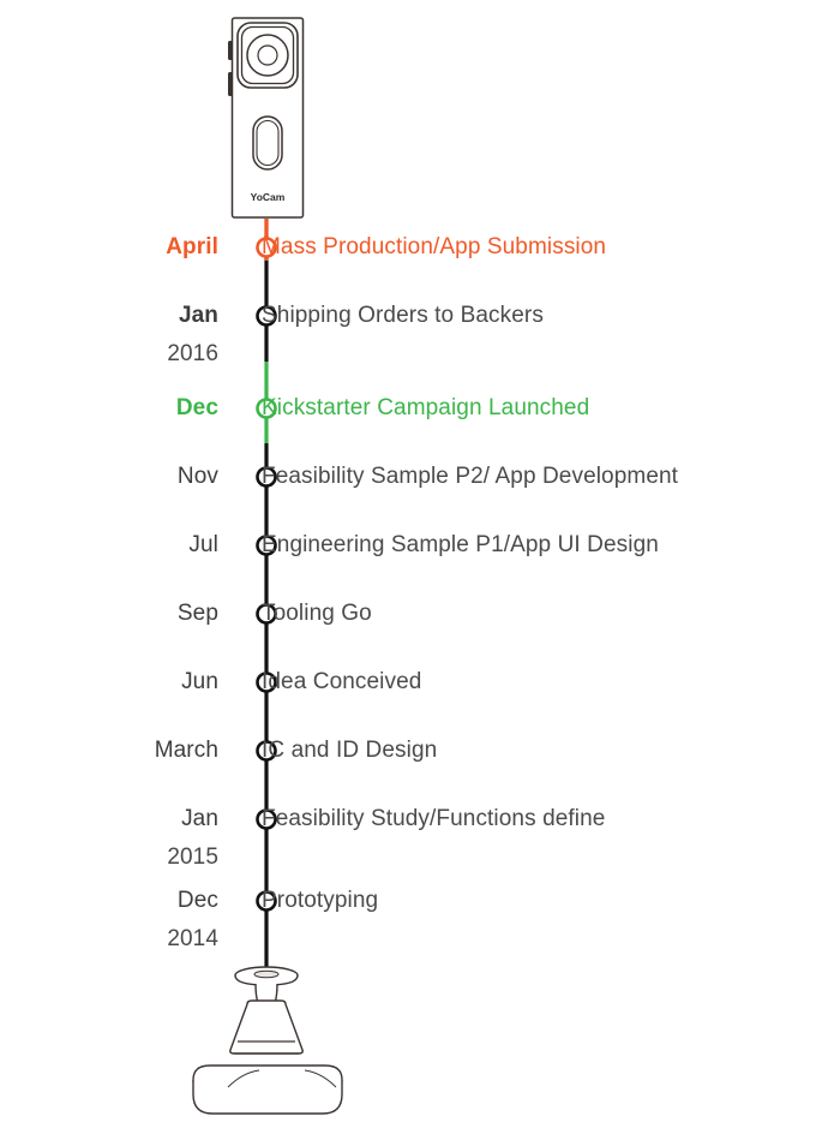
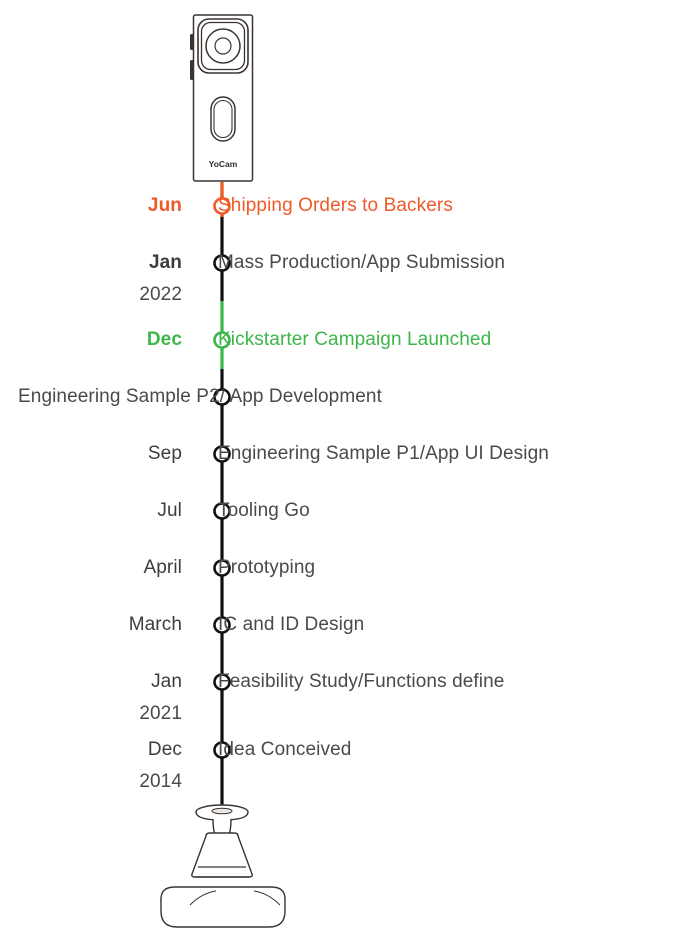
  YoCam
- April
+ Jun
- Mass Production/App Submission
+ Shipping Orders to Backers
  Jan
- Shipping Orders to Backers
+ Mass Production/App Submission
- 2016
+ 2022
  Dec
  Kickstarter Campaign Launched
- Nov
- Feasibility Sample P2/ App Development
+ Engineering Sample P2/ App Development
- Jul
+ Sep
  Engineering Sample P1/App UI Design
- Sep
+ Jul
  Tooling Go
- Jun
+ April
- Idea Conceived
+ Prototyping
  March
  IC and ID Design
  Jan
  Feasibility Study/Functions define
- 2015
+ 2021
  Dec
- Prototyping
+ Idea Conceived
  2014
